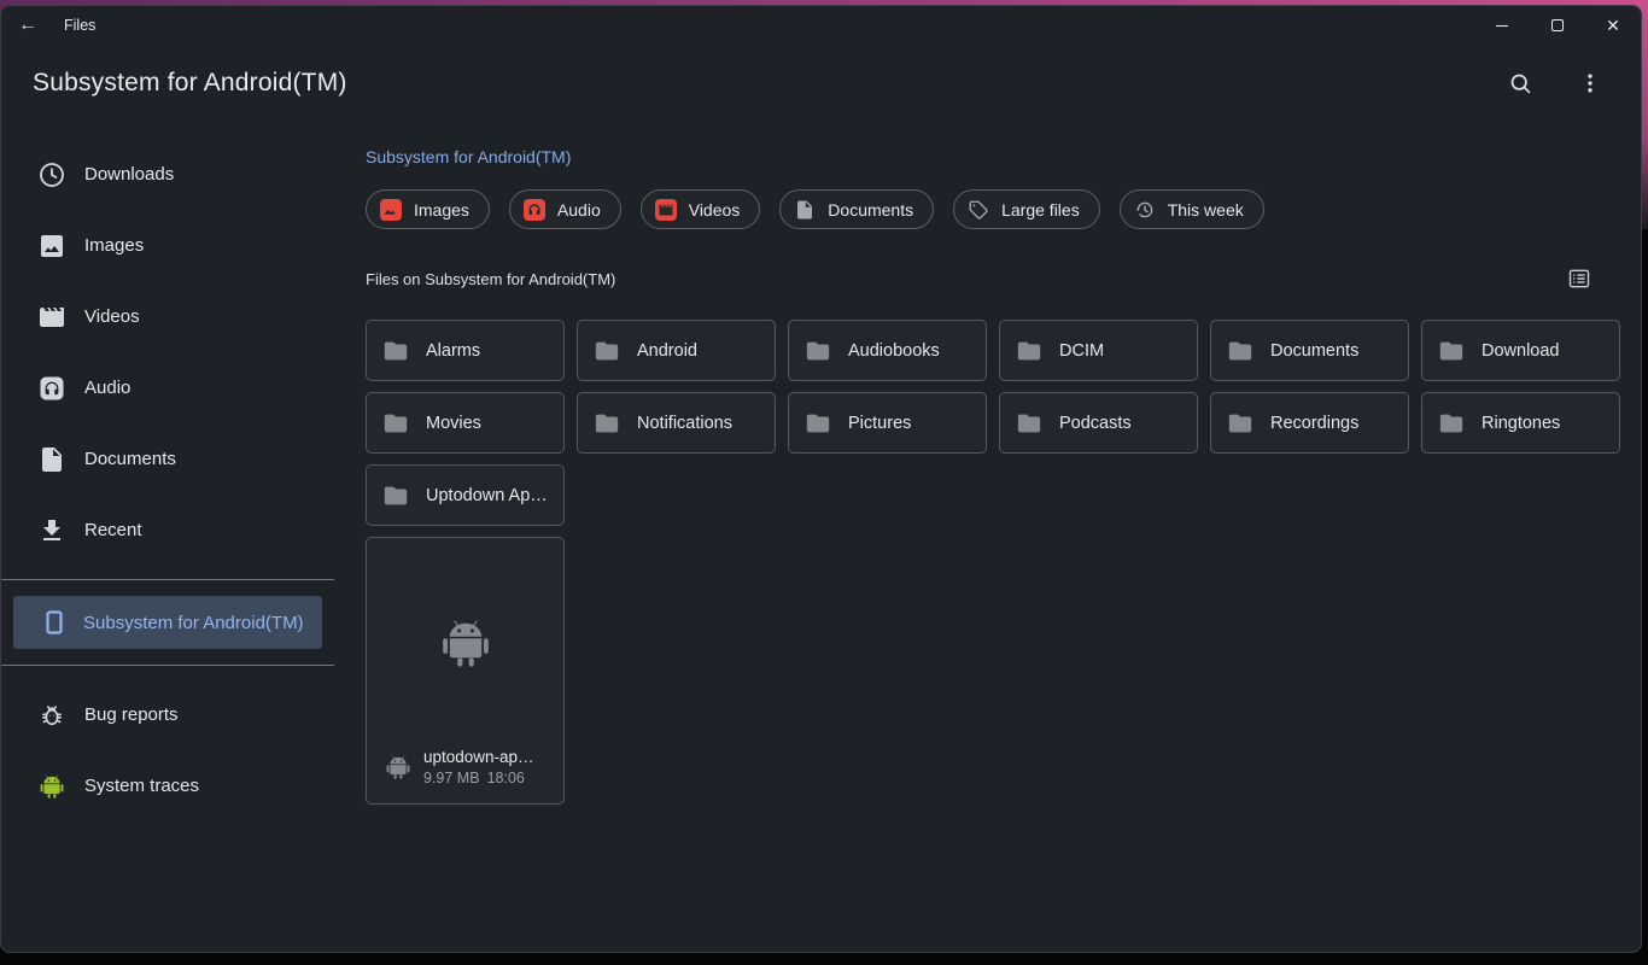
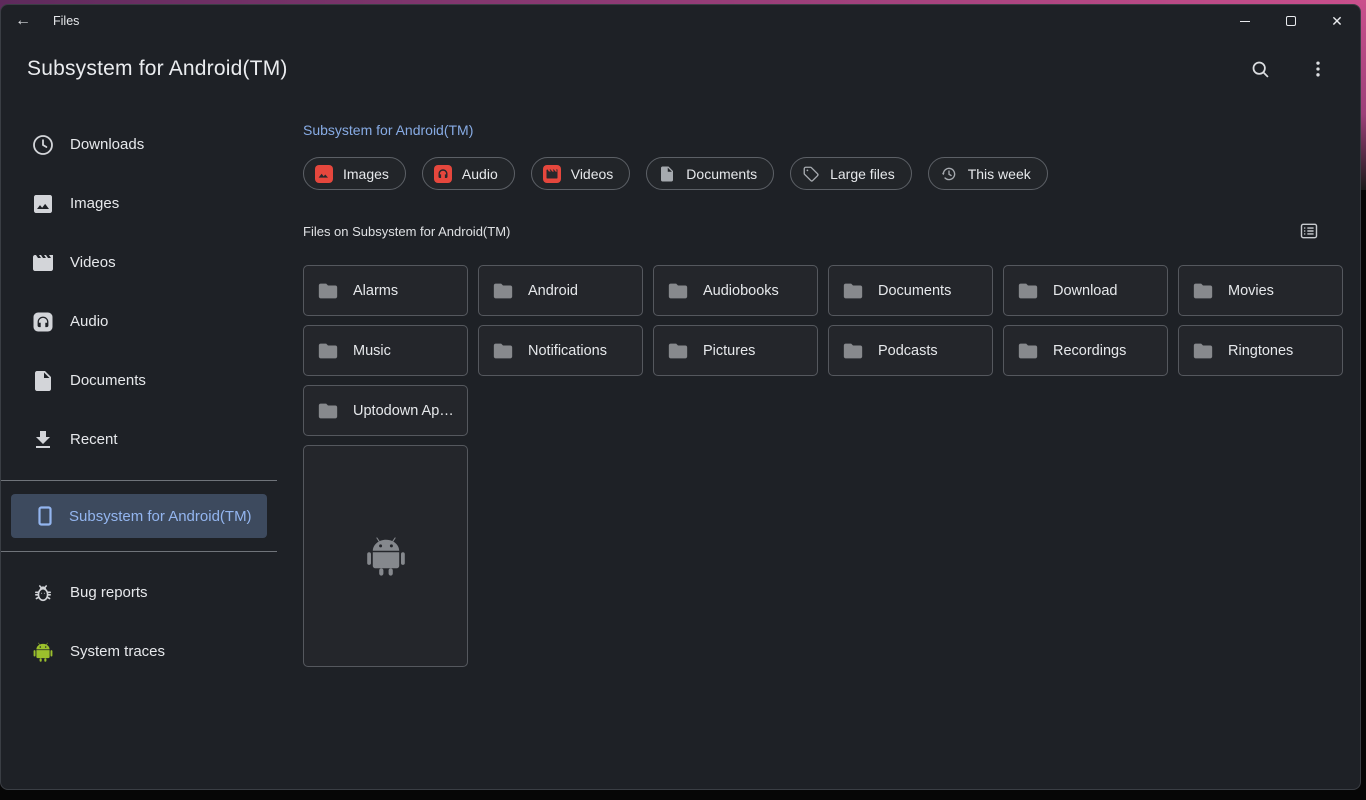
  ←
  Files
  ✕
  Subsystem for Android(TM)
  Downloads
  Images
  Videos
  Audio
  Documents
  Recent
  Subsystem for Android(TM)
  Bug reports
  System traces
  Subsystem for Android(TM)
  Images
  Audio
  Videos
  Documents
  Large files
  This week
  Files on Subsystem for Android(TM)
  Alarms
  Android
  Audiobooks
- DCIM
  Documents
  Download
  Movies
+ Music
  Notifications
  Pictures
  Podcasts
  Recordings
  Ringtones
  Uptodown Ap…
- uptodown-ap…
- 9.97 MB 18:06
